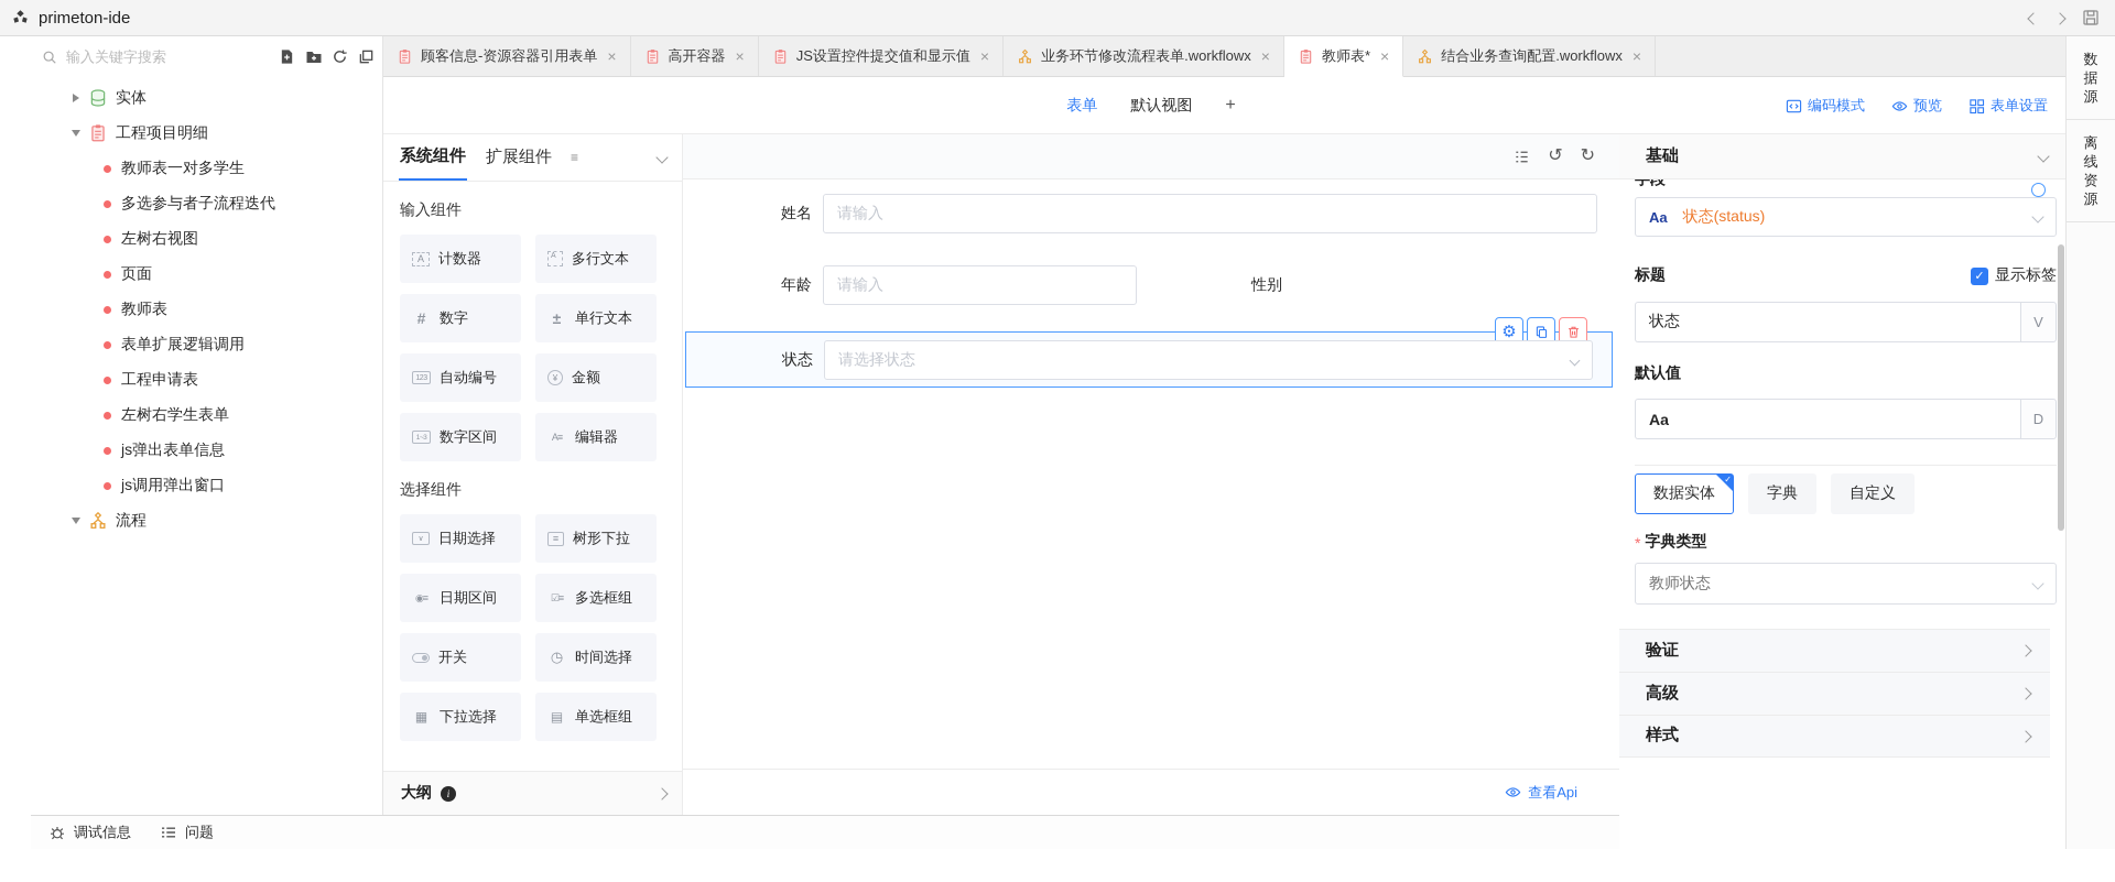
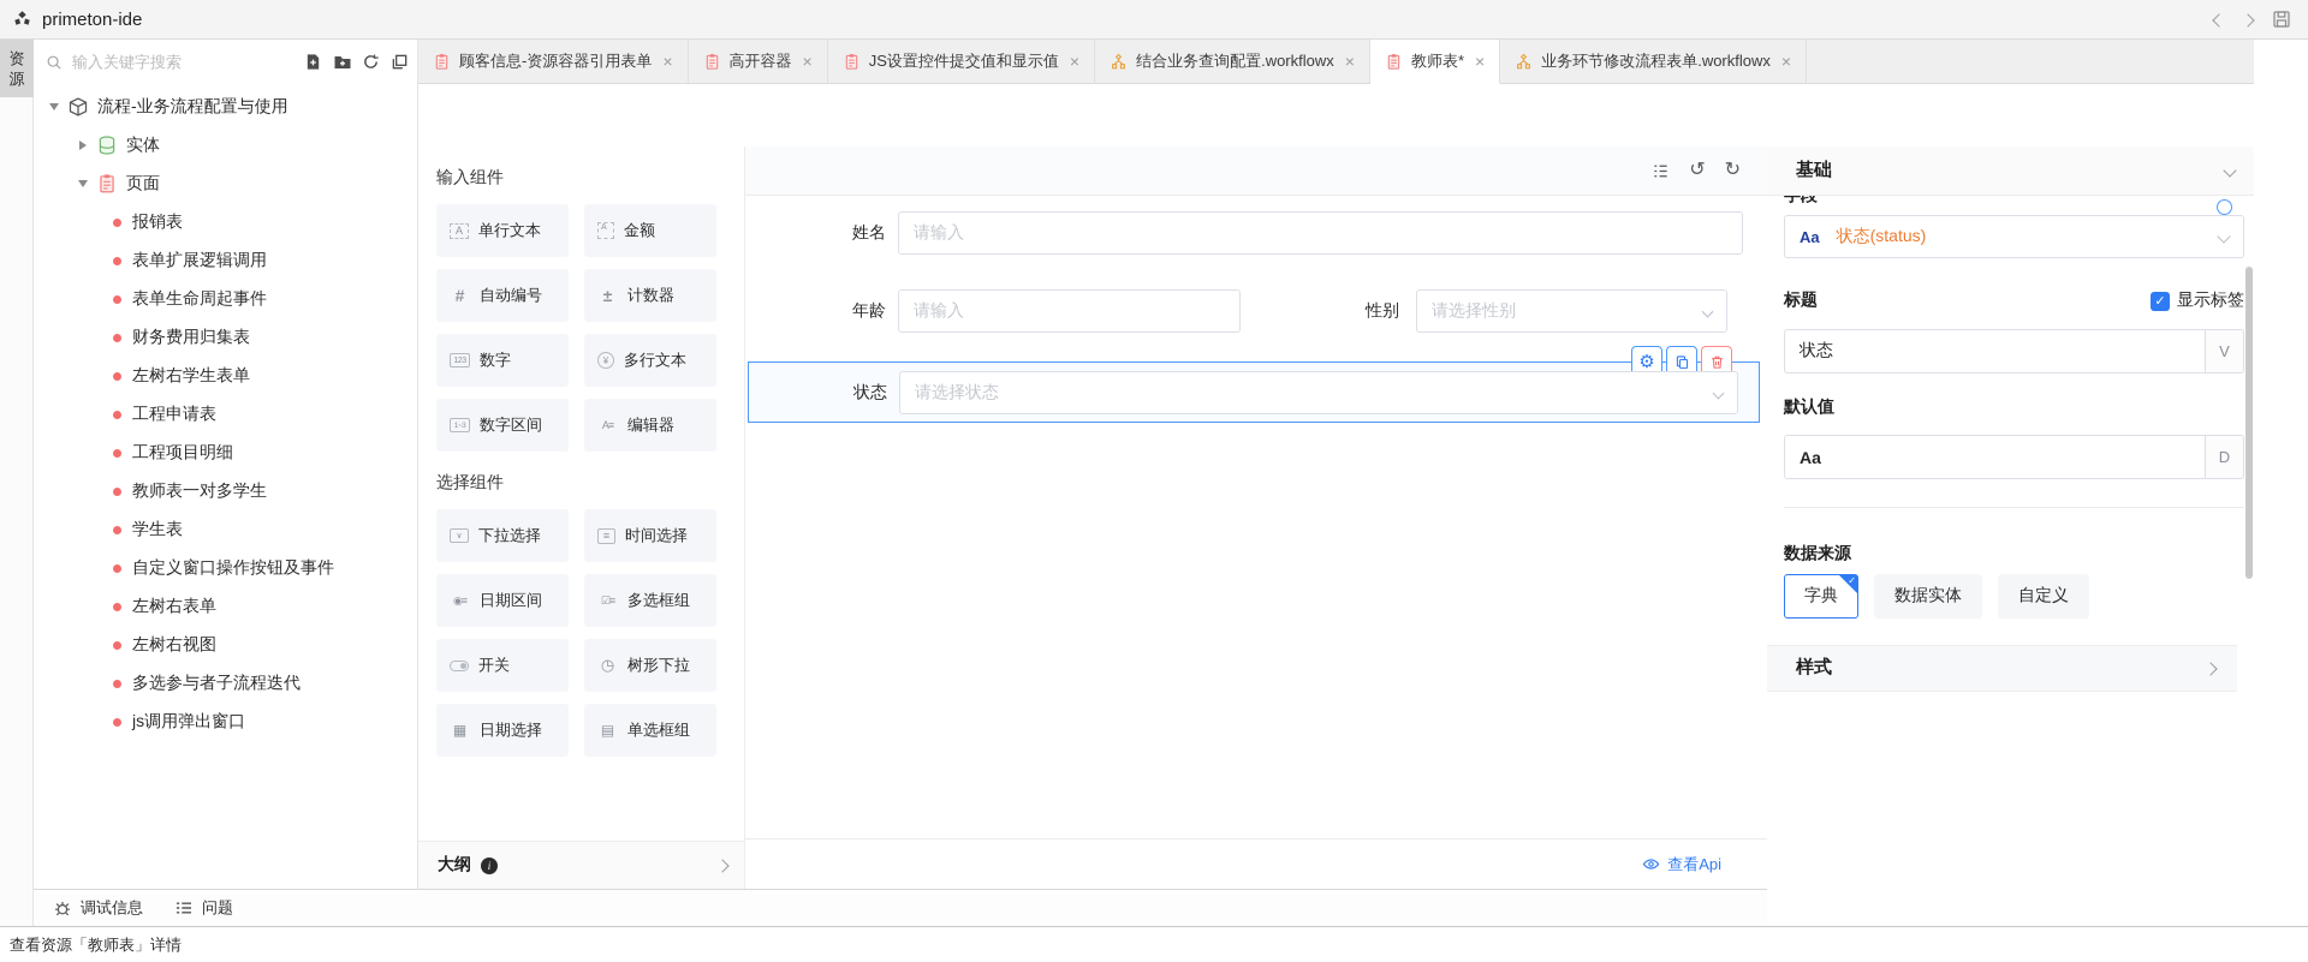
  primeton-ide
+ 资源
  输入关键字搜索
+ 流程-业务流程配置与使用
  实体
- 工程项目明细
+ 页面
+ 报销表
- 教师表一对多学生
+ 表单扩展逻辑调用
+ 表单生命周起事件
+ 财务费用归集表
- 多选参与者子流程迭代
+ 左树右学生表单
- 左树右视图
+ 工程申请表
- 页面
+ 工程项目明细
- 教师表
- 表单扩展逻辑调用
+ 教师表一对多学生
+ 学生表
+ 自定义窗口操作按钮及事件
+ 左树右表单
- 工程申请表
+ 左树右视图
- 左树右学生表单
+ 多选参与者子流程迭代
- js弹出表单信息
  js调用弹出窗口
- 流程
  调试信息
  问题
+ 查看资源「教师表」详情
  顾客信息-资源容器引用表单
  ×
  高开容器
  ×
  JS设置控件提交值和显示值
  ×
- 业务环节修改流程表单.workflowx
+ 结合业务查询配置.workflowx
  ×
  教师表*
  ×
- 结合业务查询配置.workflowx
+ 业务环节修改流程表单.workflowx
  ×
- 表单
- 默认视图
- +
- 编码模式
- 预览
- 表单设置
- 系统组件
- 扩展组件
- ≡
  输入组件
- 计数器
+ 单行文本
- 多行文本
+ 金额
- 数字
+ 自动编号
- 单行文本
+ 计数器
- 自动编号
+ 数字
- 金额
+ 多行文本
  数字区间
  编辑器
  选择组件
- 日期选择
+ 下拉选择
- 树形下拉
+ 时间选择
  日期区间
  多选框组
  开关
- 时间选择
+ 树形下拉
- 下拉选择
+ 日期选择
  单选框组
  大纲
  i
  ↺
  ↻
  姓名
  请输入
  年龄
  请输入
  性别
+ 请选择性别
  状态
  请选择状态
  查看Api
  基础
  Aa
  状态(status)
  标题
  ✓
  显示标签
  状态
  V
  默认值
  Aa
  D
+ 数据来源
- 数据实体
+ 字典
  ✓
- 字典
+ 数据实体
  自定义
- *
- 字典类型
- 教师状态
- 验证
- 高级
  样式
- 数据源
- 离线资源
